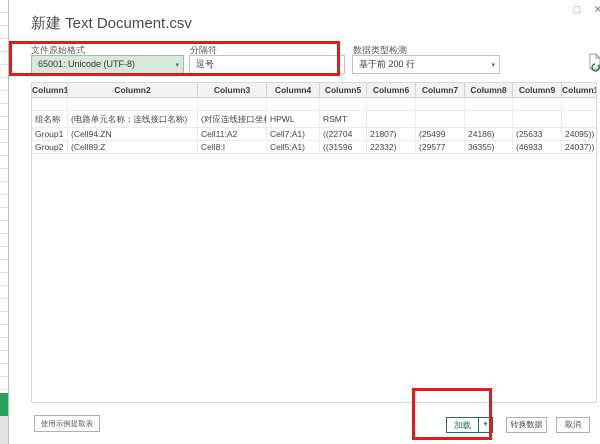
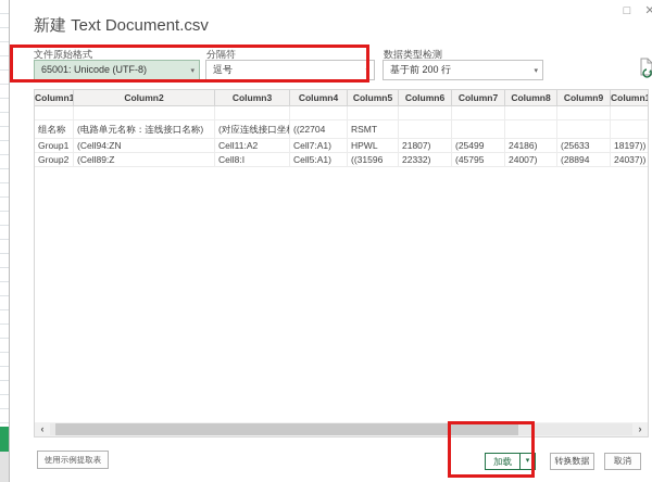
  □
  ✕
  新建 Text Document.csv
  文件原始格式
  分隔符
  数据类型检测
  65001: Unicode (UTF-8)
  逗号
  基于前 200 行
  Column1
  Column2
  Column3
  Column4
  Column5
  Column6
  Column7
  Column8
  Column9
  Column
  组名称
  (电路单元名称：连线接口名称)
  (对应连线接口坐
- HPWL
+ ((22704
  RSMT
  Group1
  (Cell94:ZN
  Cell11:A2
  Cell7:A1)
- ((22704
+ HPWL
  21807)
  (25499
  24186)
  (25633
- 24095))
+ 18197))
  Group2
  (Cell89:Z
  Cell8:I
  Cell5:A1)
  ((31596
  22332)
- (29577
+ (45795
- 36355)
+ 24007)
- (46933
+ (28894
  24037))
+ ‹
+ ›
  使用示例提取表
  加载
  转换数据
  取消
